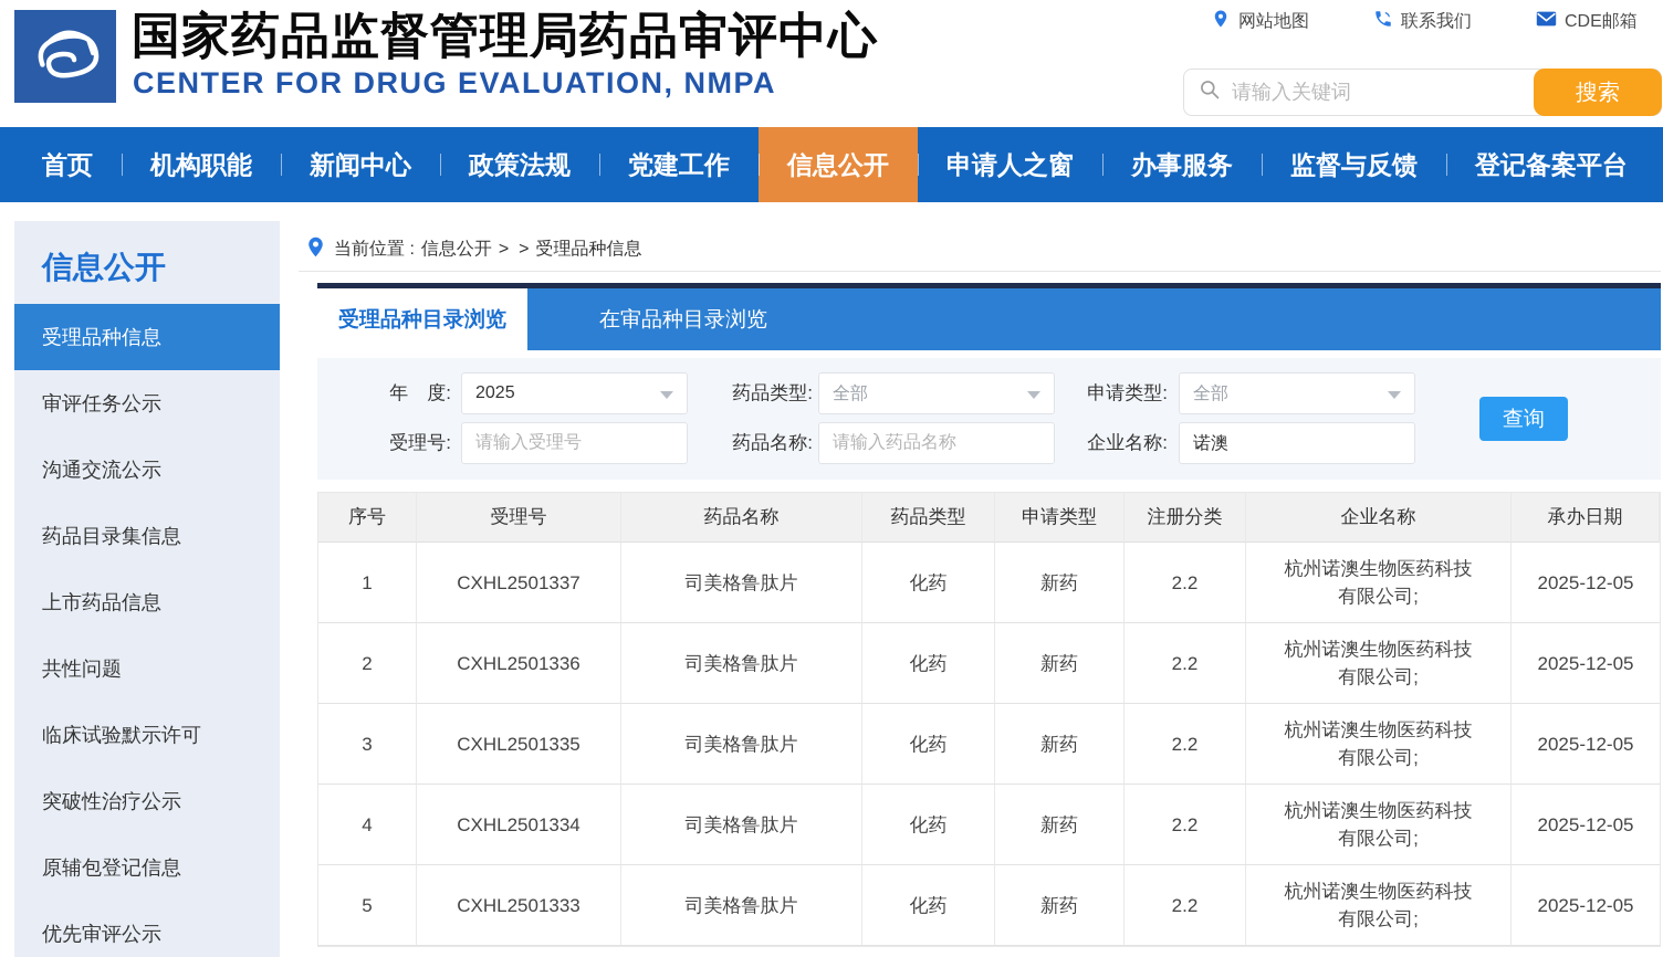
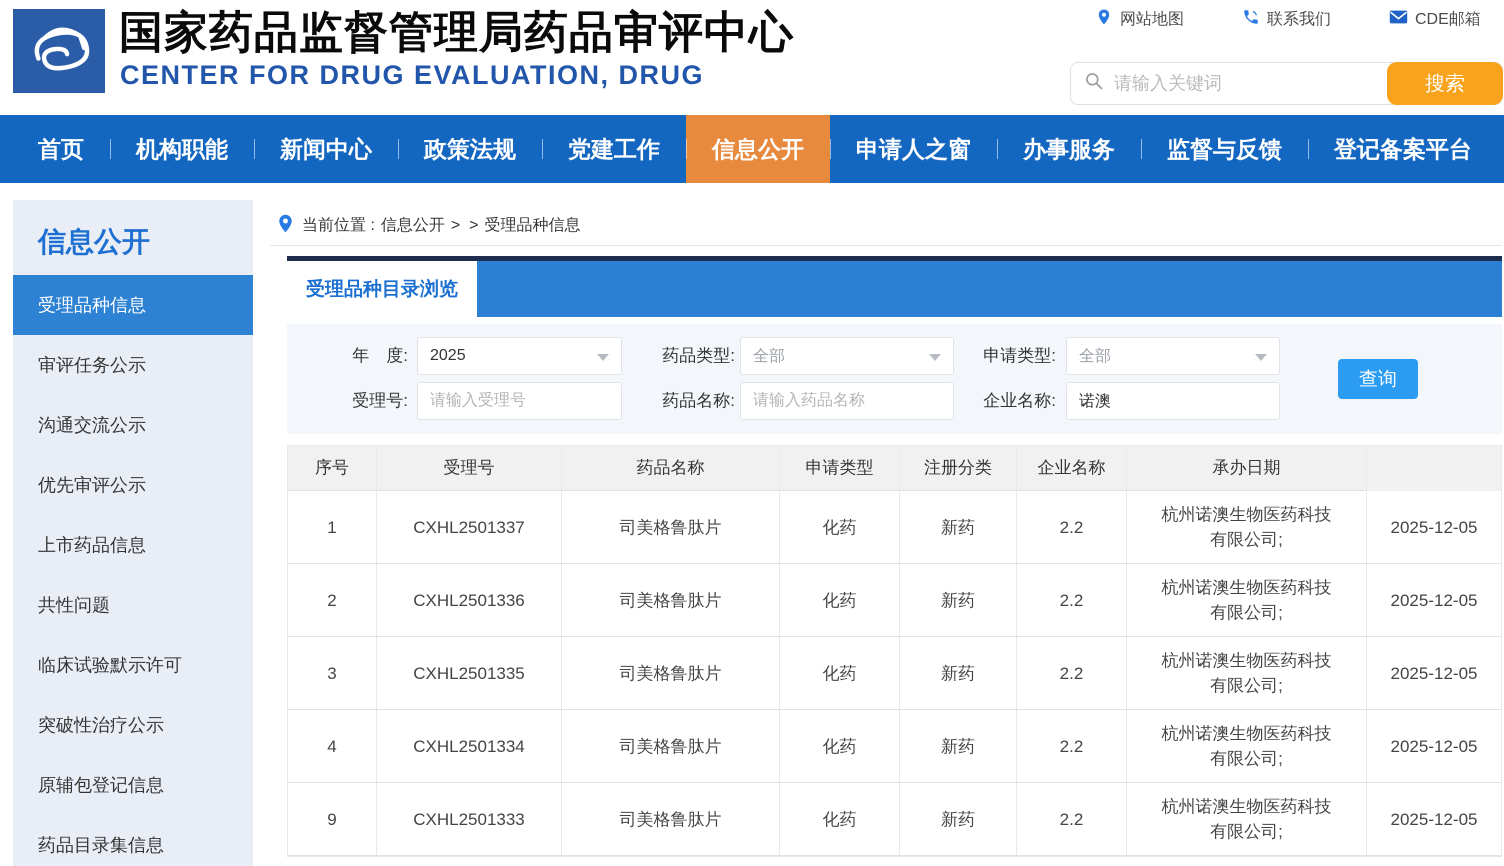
  国家药品监督管理局药品审评中心
- CENTER FOR DRUG EVALUATION, NMPA
+ CENTER FOR DRUG EVALUATION, DRUG
  网站地图
  联系我们
  CDE邮箱
  请输入关键词
  搜索
  首页
  机构职能
  新闻中心
  政策法规
  党建工作
  信息公开
  申请人之窗
  办事服务
  监督与反馈
  登记备案平台
  信息公开
  受理品种信息
  审评任务公示
  沟通交流公示
- 药品目录集信息
+ 优先审评公示
  上市药品信息
  共性问题
  临床试验默示许可
  突破性治疗公示
  原辅包登记信息
- 优先审评公示
+ 药品目录集信息
  当前位置 :
  信息公开
  > >
  受理品种信息
  受理品种目录浏览
- 在审品种目录浏览
  年 度:
  2025
  药品类型:
  全部
  申请类型:
  全部
  受理号:
  请输入受理号
  药品名称:
  请输入药品名称
  企业名称:
  诺澳
  查询
  序号
  受理号
  药品名称
- 药品类型
  申请类型
  注册分类
  企业名称
  承办日期
  1
  CXHL2501337
  司美格鲁肽片
  化药
  新药
  2.2
  杭州诺澳生物医药科技有限公司;
  2025-12-05
  2
  CXHL2501336
  司美格鲁肽片
  化药
  新药
  2.2
  杭州诺澳生物医药科技有限公司;
  2025-12-05
  3
  CXHL2501335
  司美格鲁肽片
  化药
  新药
  2.2
  杭州诺澳生物医药科技有限公司;
  2025-12-05
  4
  CXHL2501334
  司美格鲁肽片
  化药
  新药
  2.2
  杭州诺澳生物医药科技有限公司;
  2025-12-05
- 5
+ 9
  CXHL2501333
  司美格鲁肽片
  化药
  新药
  2.2
  杭州诺澳生物医药科技有限公司;
  2025-12-05
